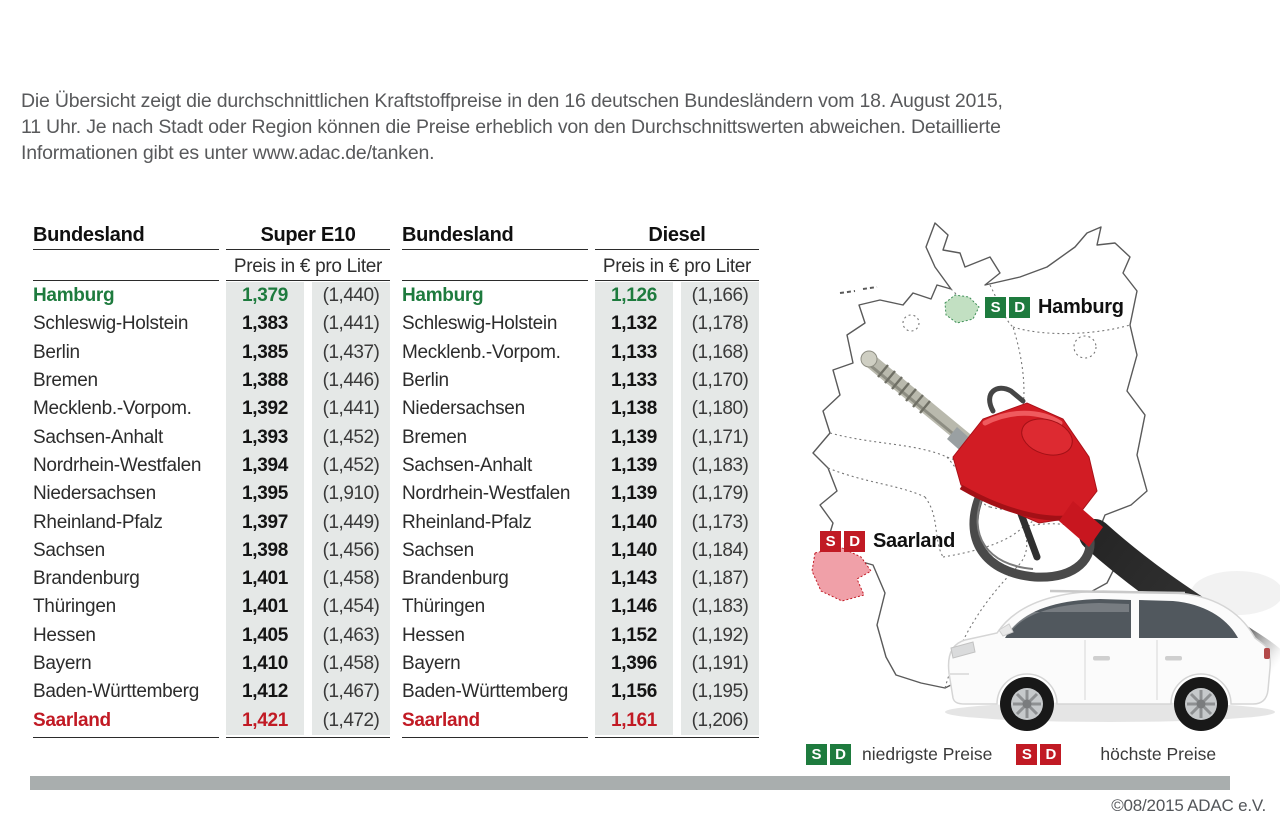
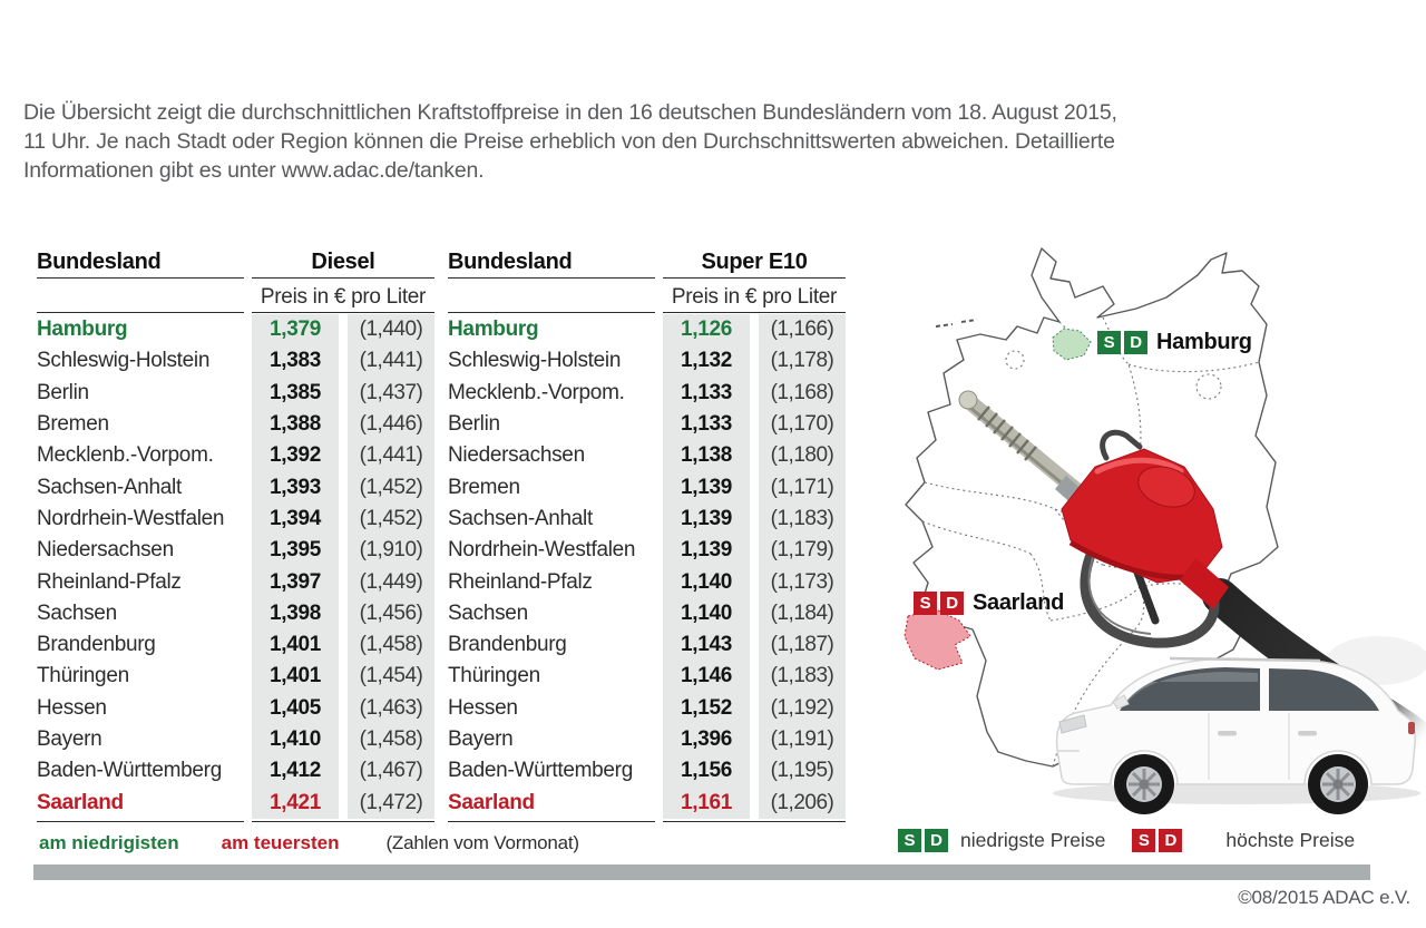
  Die Übersicht zeigt die durchschnittlichen Kraftstoffpreise in den 16 deutschen Bundesländern vom 18. August 2015,
  11 Uhr. Je nach Stadt oder Region können die Preise erheblich von den Durchschnittswerten abweichen. Detaillierte
  Informationen gibt es unter www.adac.de/tanken.
  Bundesland
- Super E10
+ Diesel
  Preis in € pro Liter
  Hamburg
  1,379
  (1,440)
  Schleswig-Holstein
  1,383
  (1,441)
  Berlin
  1,385
  (1,437)
  Bremen
  1,388
  (1,446)
  Mecklenb.-Vorpom.
  1,392
  (1,441)
  Sachsen-Anhalt
  1,393
  (1,452)
  Nordrhein-Westfalen
  1,394
  (1,452)
  Niedersachsen
  1,395
  (1,910)
  Rheinland-Pfalz
  1,397
  (1,449)
  Sachsen
  1,398
  (1,456)
  Brandenburg
  1,401
  (1,458)
  Thüringen
  1,401
  (1,454)
  Hessen
  1,405
  (1,463)
  Bayern
  1,410
  (1,458)
  Baden-Württemberg
  1,412
  (1,467)
  Saarland
  1,421
  (1,472)
  Bundesland
- Diesel
+ Super E10
  Preis in € pro Liter
  Hamburg
  1,126
  (1,166)
  Schleswig-Holstein
  1,132
  (1,178)
  Mecklenb.-Vorpom.
  1,133
  (1,168)
  Berlin
  1,133
  (1,170)
  Niedersachsen
  1,138
  (1,180)
  Bremen
  1,139
  (1,171)
  Sachsen-Anhalt
  1,139
  (1,183)
  Nordrhein-Westfalen
  1,139
  (1,179)
  Rheinland-Pfalz
  1,140
  (1,173)
  Sachsen
  1,140
  (1,184)
  Brandenburg
  1,143
  (1,187)
  Thüringen
  1,146
  (1,183)
  Hessen
  1,152
  (1,192)
  Bayern
  1,396
  (1,191)
  Baden-Württemberg
  1,156
  (1,195)
  Saarland
  1,161
  (1,206)
  S
  D
  Hamburg
  S
  D
  Saarland
+ am niedrigisten
+ am teuersten
+ (Zahlen vom Vormonat)
  S
  D
  niedrigste Preise
  S
  D
  höchste Preise
  ©08/2015 ADAC e.V.
